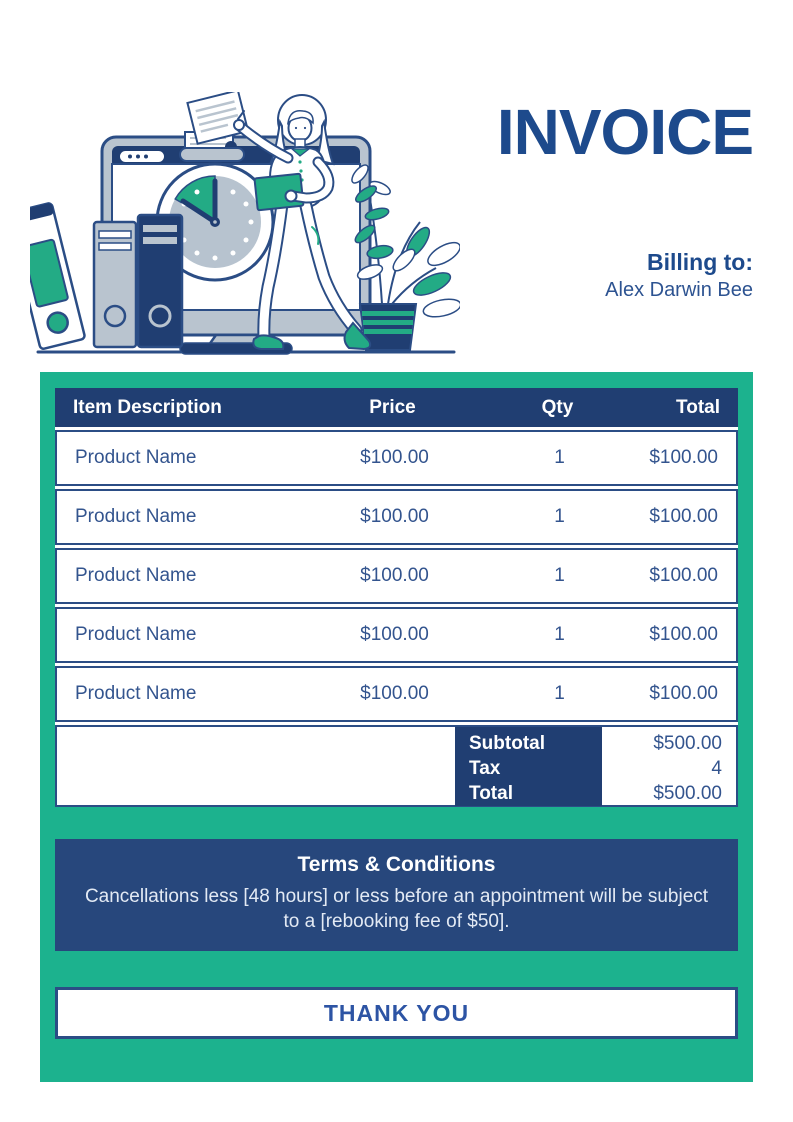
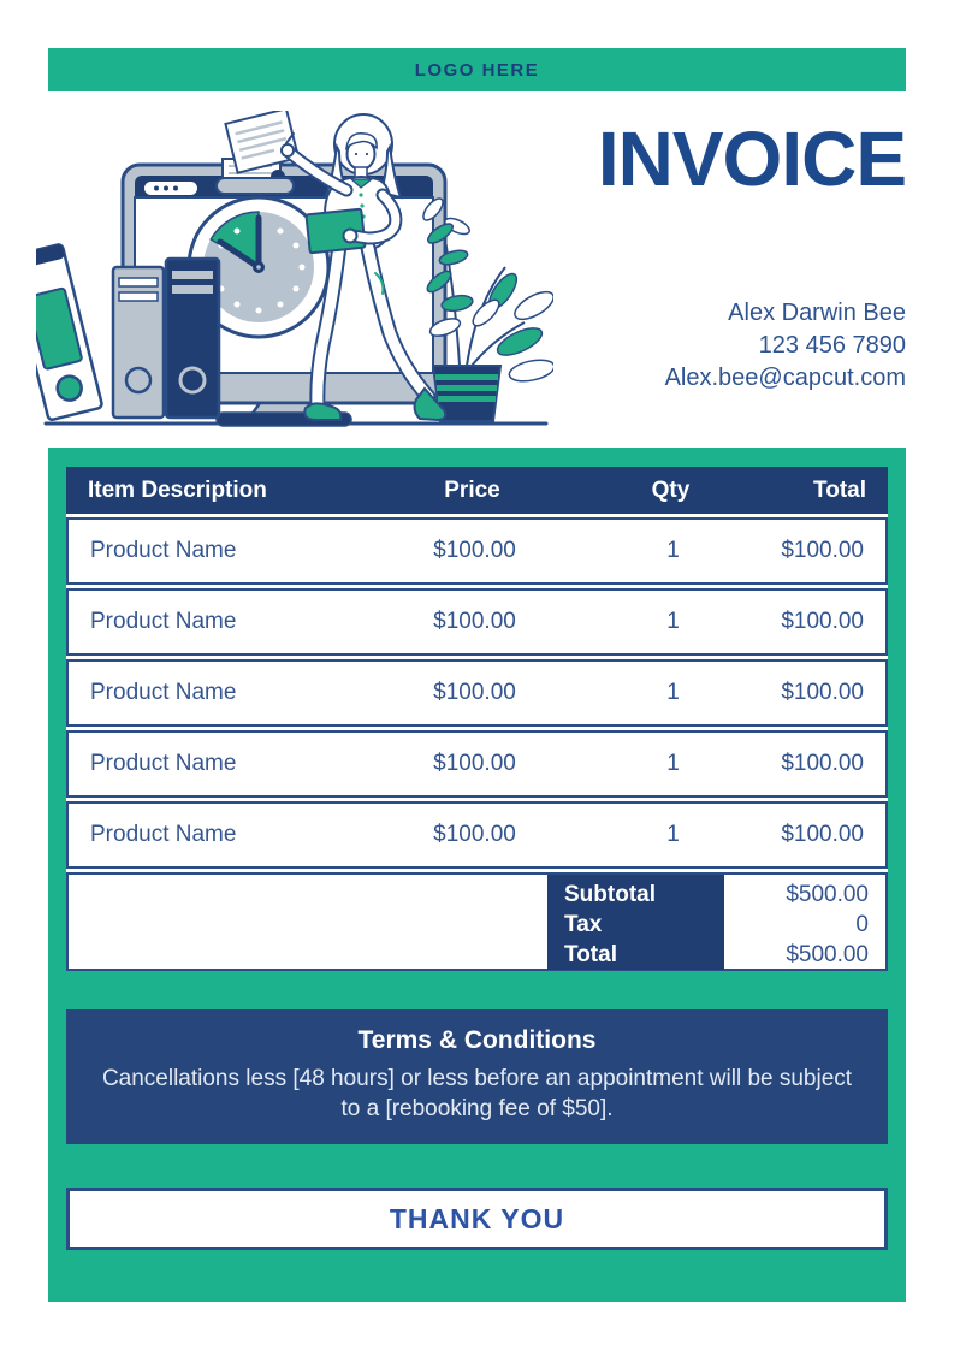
+ LOGO HERE
  INVOICE
- Billing to:
  Alex Darwin Bee
+ 123 456 7890
+ Alex.bee@capcut.com
  Item Description
  Price
  Qty
  Total
  Product Name
  $100.00
  1
  $100.00
  Product Name
  $100.00
  1
  $100.00
  Product Name
  $100.00
  1
  $100.00
  Product Name
  $100.00
  1
  $100.00
  Product Name
  $100.00
  1
  $100.00
  Subtotal
  Tax
  Total
  $500.00
- 4
+ 0
  $500.00
  Terms & Conditions
  Cancellations less [48 hours] or less before an appointment will be subject to a [rebooking fee of $50].
  THANK YOU
